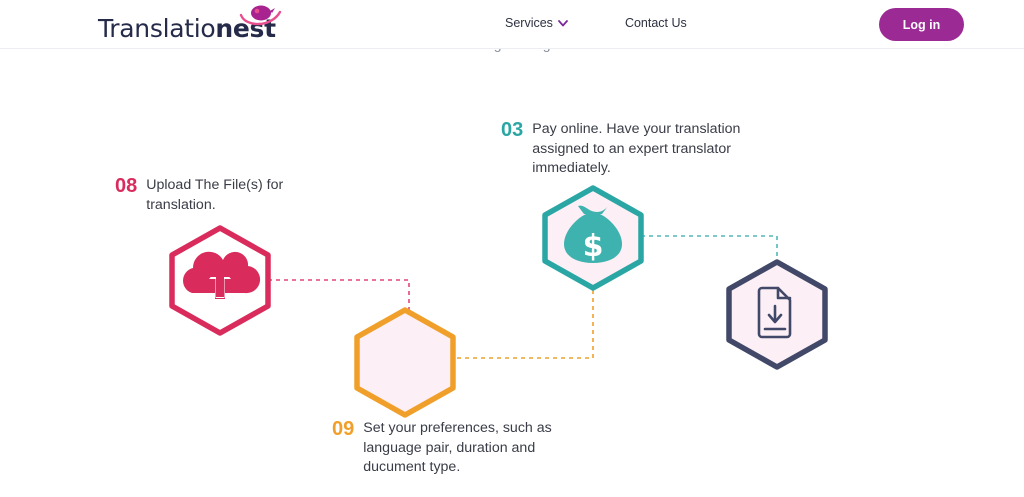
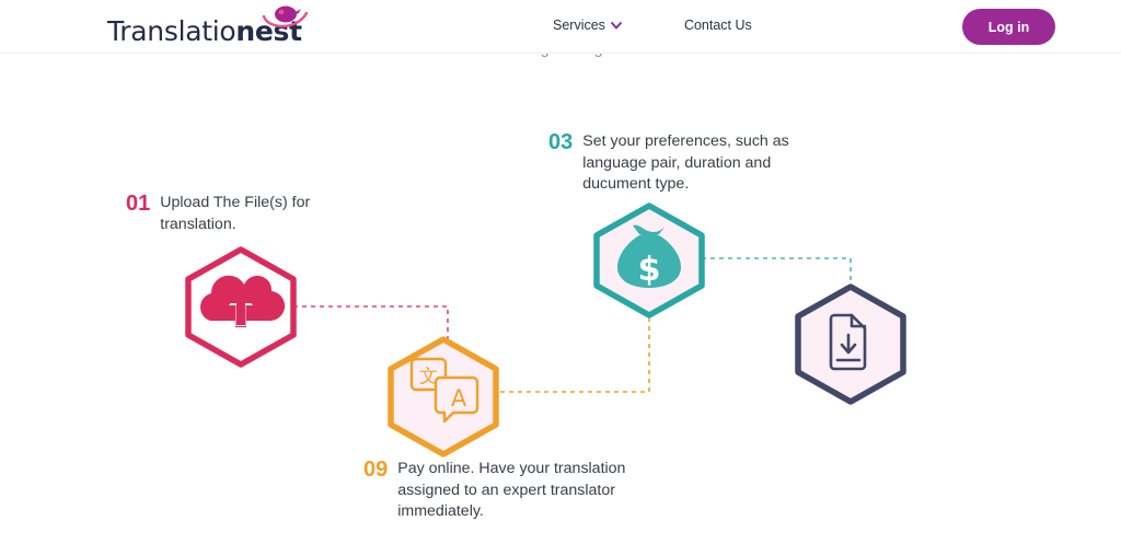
+ 文
+ A
  $
- 08
+ 01
  Upload The File(s) for translation.
  09
- Set your preferences, such as language pair, duration and ducument type.
+ Pay online. Have your translation assigned to an expert translator immediately.
  03
- Pay online. Have your translation assigned to an expert translator immediately.
+ Set your preferences, such as language pair, duration and ducument type.
  Translationest
  Services
  Contact Us
  Log in
